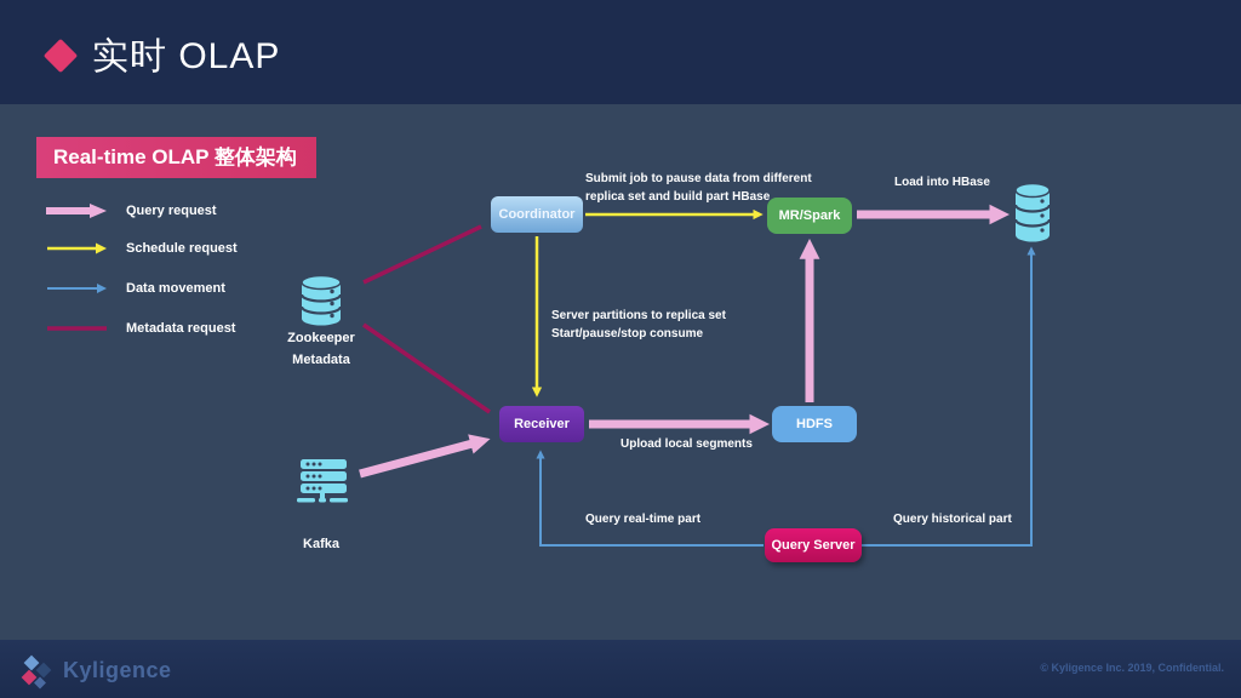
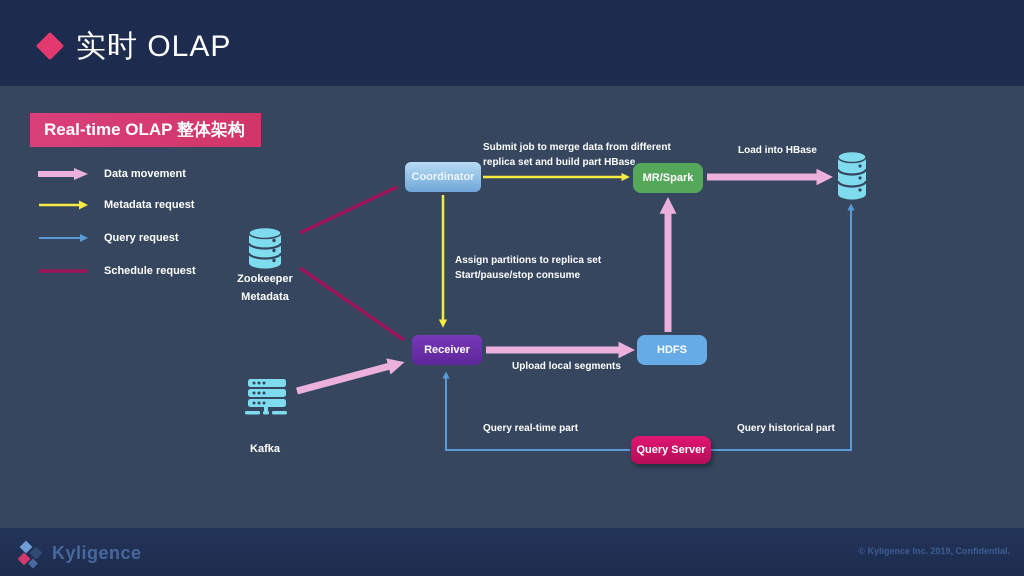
  实时 OLAP
  Real-time OLAP 整体架构
- Query request
+ Data movement
- Schedule request
+ Metadata request
- Data movement
+ Query request
- Metadata request
+ Schedule request
  Coordinator
  MR/Spark
  Receiver
  HDFS
  Query Server
  Zookeeper
  Metadata
  Kafka
- Submit job to pause data from different
+ Submit job to merge data from different
  replica set and build part HBase
  Load into HBase
- Server partitions to replica set
+ Assign partitions to replica set
  Start/pause/stop consume
  Upload local segments
  Query real-time part
  Query historical part
  Kyligence
  © Kyligence Inc. 2019, Confidential.
